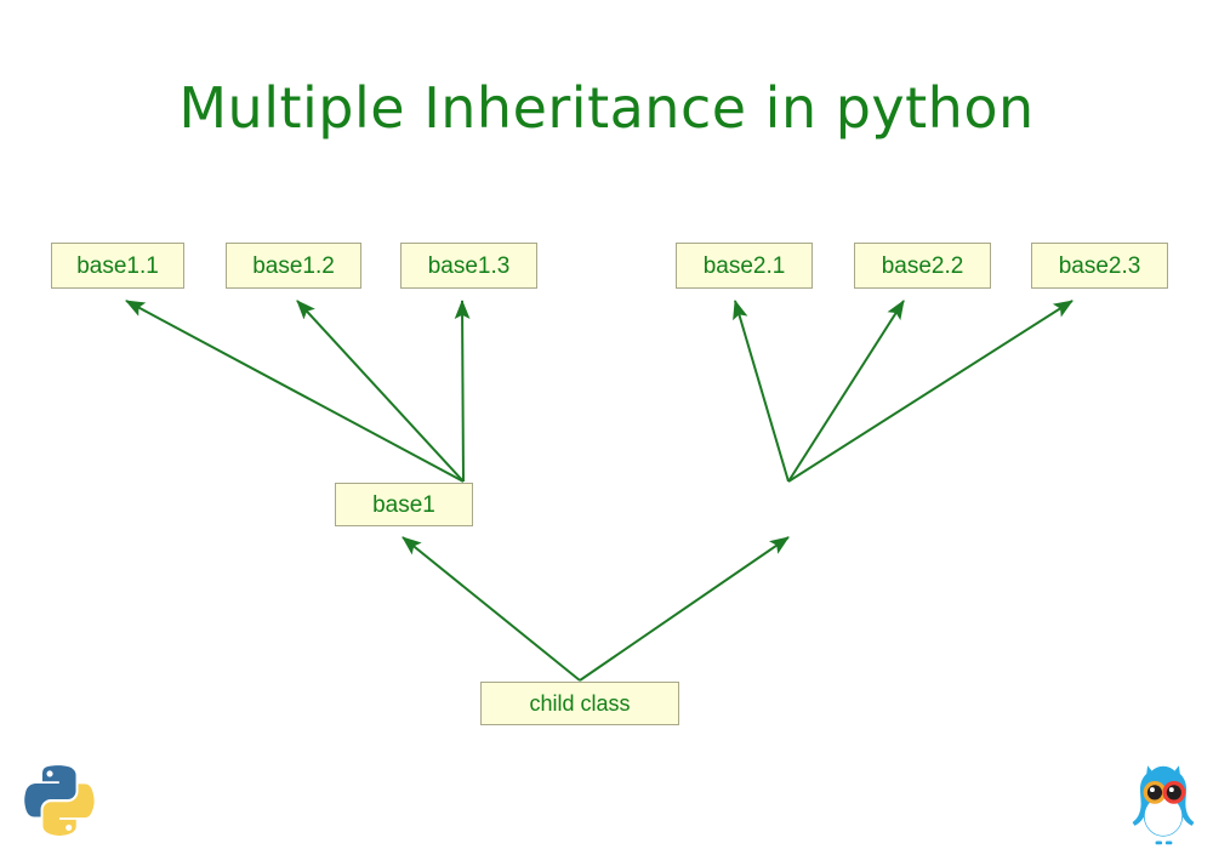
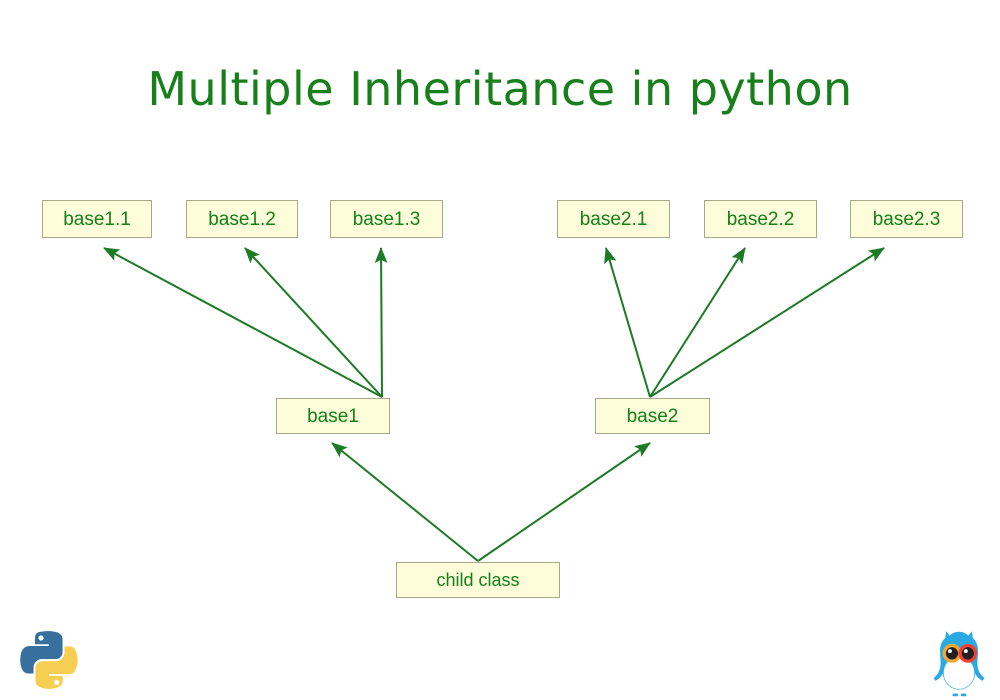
  Multiple Inheritance in python
  base1.1
  base1.2
  base1.3
  base2.1
  base2.2
  base2.3
  base1
+ base2
  child class
